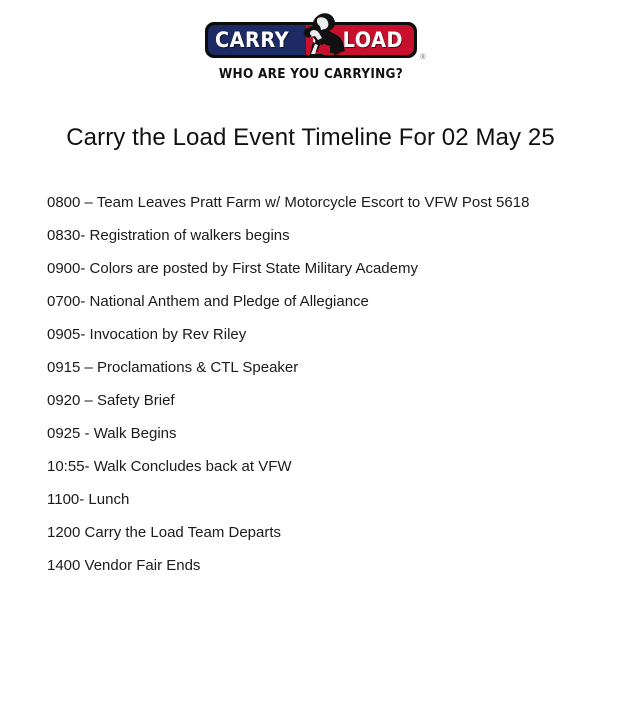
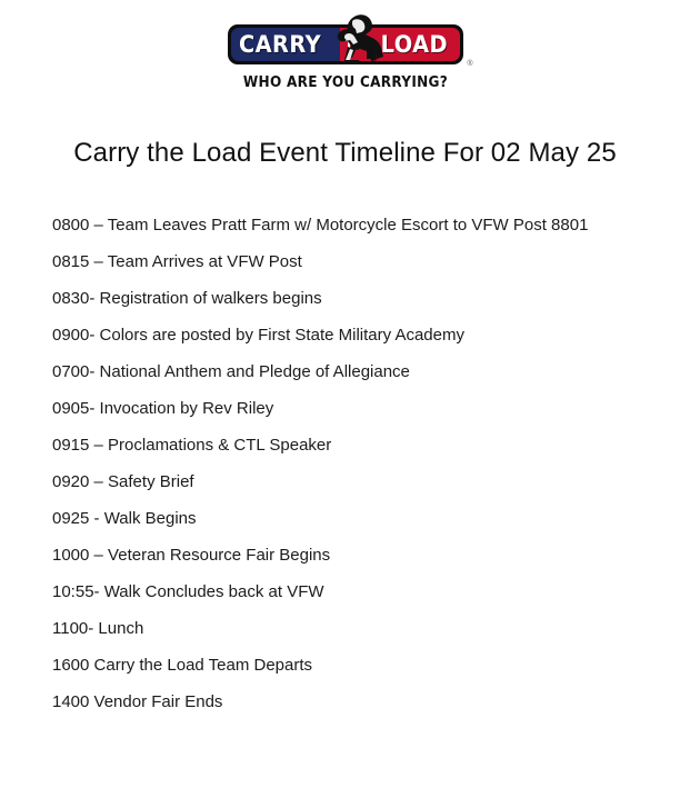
  CARRY
  LOAD
  WHO ARE YOU CARRYING?
  Carry the Load Event Timeline For 02 May 25
- 0800 – Team Leaves Pratt Farm w/ Motorcycle Escort to VFW Post 5618
+ 0800 – Team Leaves Pratt Farm w/ Motorcycle Escort to VFW Post 8801
+ 0815 – Team Arrives at VFW Post
  0830- Registration of walkers begins
  0900- Colors are posted by First State Military Academy
  0700- National Anthem and Pledge of Allegiance
  0905- Invocation by Rev Riley
  0915 – Proclamations & CTL Speaker
  0920 – Safety Brief
  0925 - Walk Begins
+ 1000 – Veteran Resource Fair Begins
  10:55- Walk Concludes back at VFW
  1100- Lunch
- 1200 Carry the Load Team Departs
+ 1600 Carry the Load Team Departs
  1400 Vendor Fair Ends
